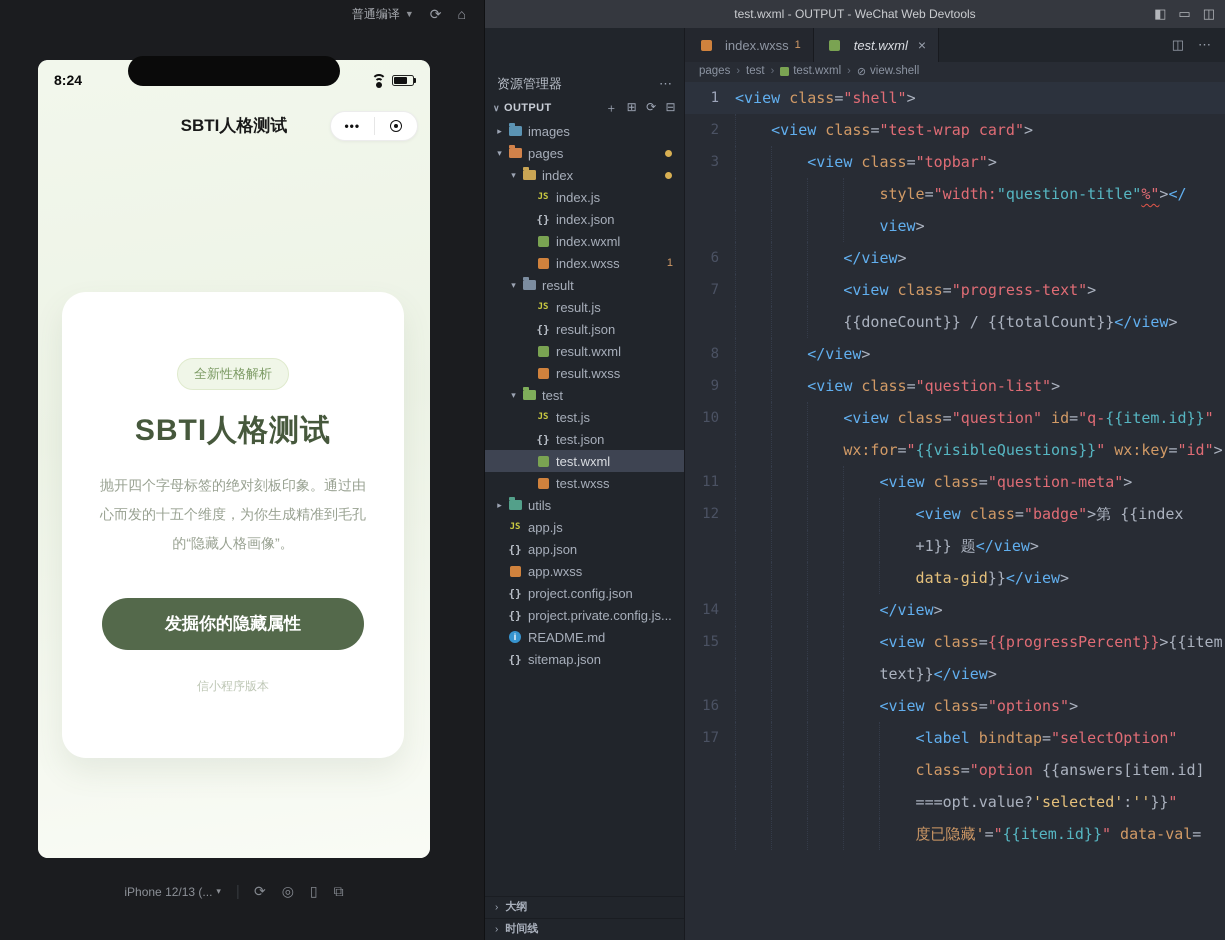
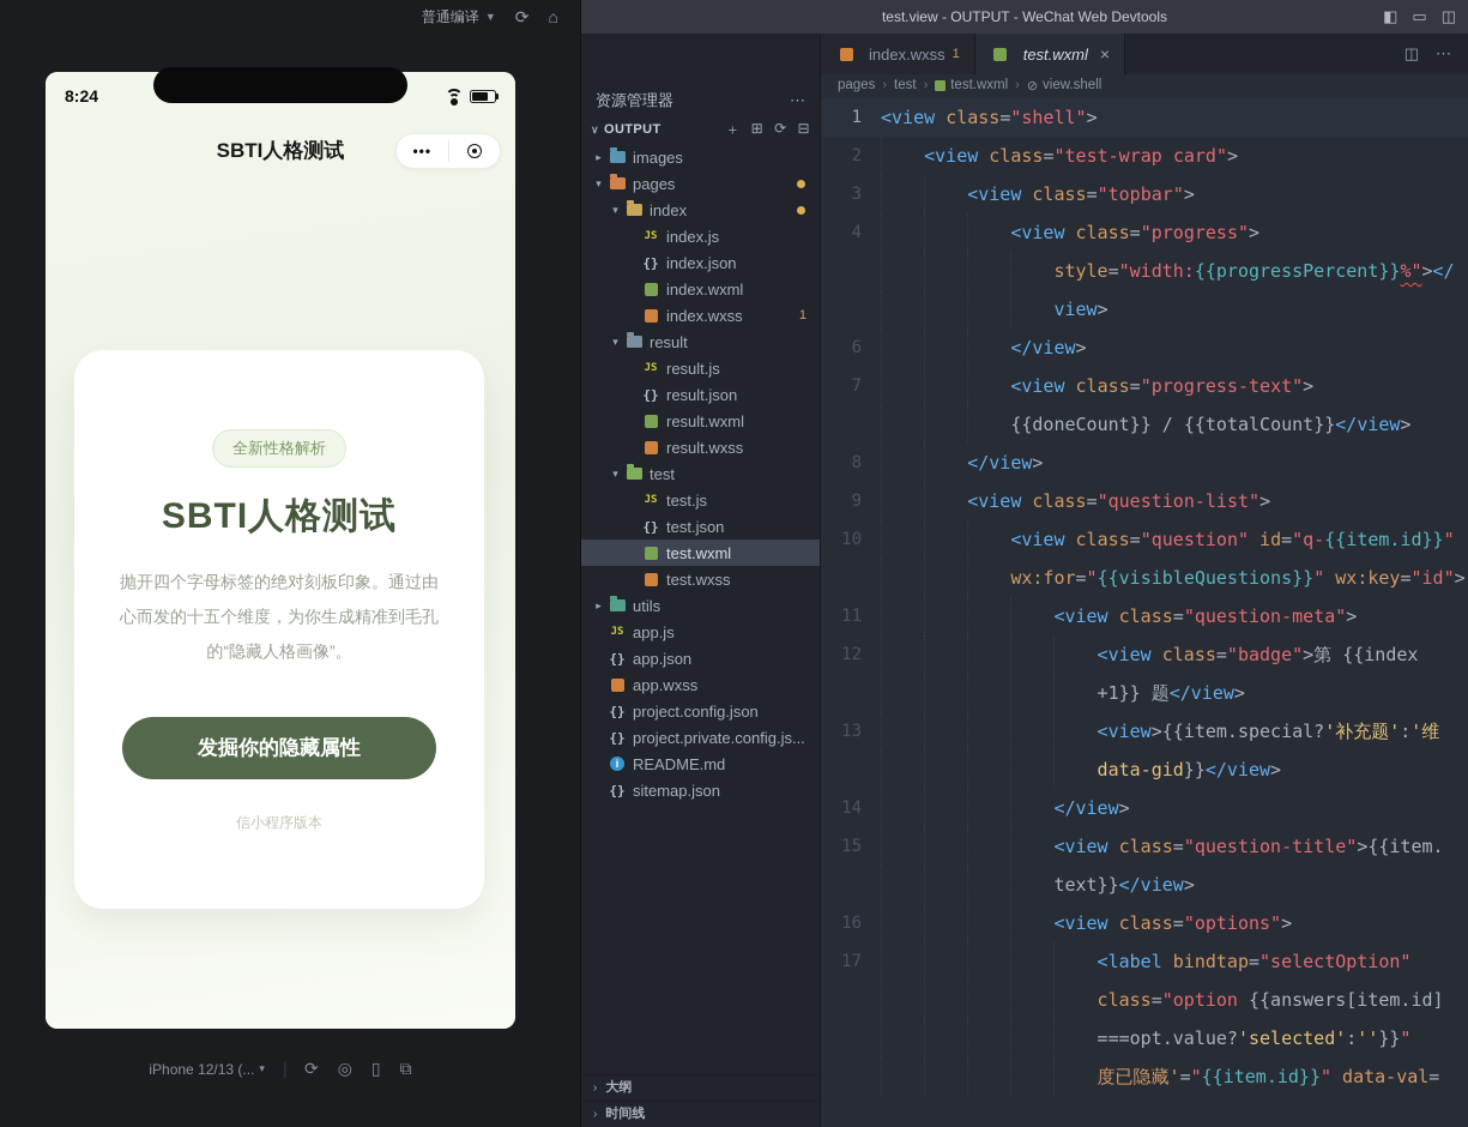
  普通编译
  ▼
  ⟳
  ⌂
  8:24
  SBTI人格测试
  •••
  全新性格解析
  SBTI人格测试
  抛开四个字母标签的绝对刻板印象。通过由
  心而发的十五个维度，为你生成精准到毛孔
  的“隐藏人格画像”。
  发掘你的隐藏属性
  信小程序版本
  iPhone 12/13 (...
  ▾
  ⟳
  ◎
  ▯
  ⧉
- test.wxml - OUTPUT - WeChat Web Devtools
+ test.view - OUTPUT - WeChat Web Devtools
  ◧
  ▭
  ◫
  资源管理器
  ⋯
  ∨
  OUTPUT
  ＋
  ⊞
  ⟳
  ⊟
  ▸
  images
  ▾
  pages
  ▾
  index
  JS
  index.js
  {}
  index.json
  index.wxml
  index.wxss
  1
  ▾
  result
  JS
  result.js
  {}
  result.json
  result.wxml
  result.wxss
  ▾
  test
  JS
  test.js
  {}
  test.json
  test.wxml
  test.wxss
  ▸
  utils
  JS
  app.js
  {}
  app.json
  app.wxss
  {}
  project.config.json
  {}
  project.private.config.js...
  i
  README.md
  {}
  sitemap.json
  ›
  大纲
  ›
  时间线
  index.wxss
  1
  test.wxml
  ×
  ◫
  ⋯
  pages
  ›
  test
  ›
  test.wxml
  ›
  ⊘
  view.shell
  1
  <view class="shell">
  2
  <view class="test-wrap card">
  3
  <view class="topbar">
+ 4
+ <view class="progress">
- style="width:"question-title"%"></
+ style="width:{{progressPercent}}%"></
  view>
  6
  </view>
  7
  <view class="progress-text">
  {{doneCount}} / {{totalCount}}</view>
  8
  </view>
  9
  <view class="question-list">
  10
  <view class="question" id="q-{{item.id}}"
  wx:for="{{visibleQuestions}}" wx:key="id">
  11
  <view class="question-meta">
  12
  <view class="badge">第 {{index
  +1}} 题</view>
+ 13
+ <view>{{item.special?'补充题':'维
  data-gid}}</view>
  14
  </view>
  15
- <view class={{progressPercent}}>{{item
+ <view class="question-title">{{item.
  text}}</view>
  16
  <view class="options">
  17
  <label bindtap="selectOption"
  class="option {{answers[item.id]
  ===opt.value?'selected':''}}"
  度已隐藏'="{{item.id}}" data-val=
